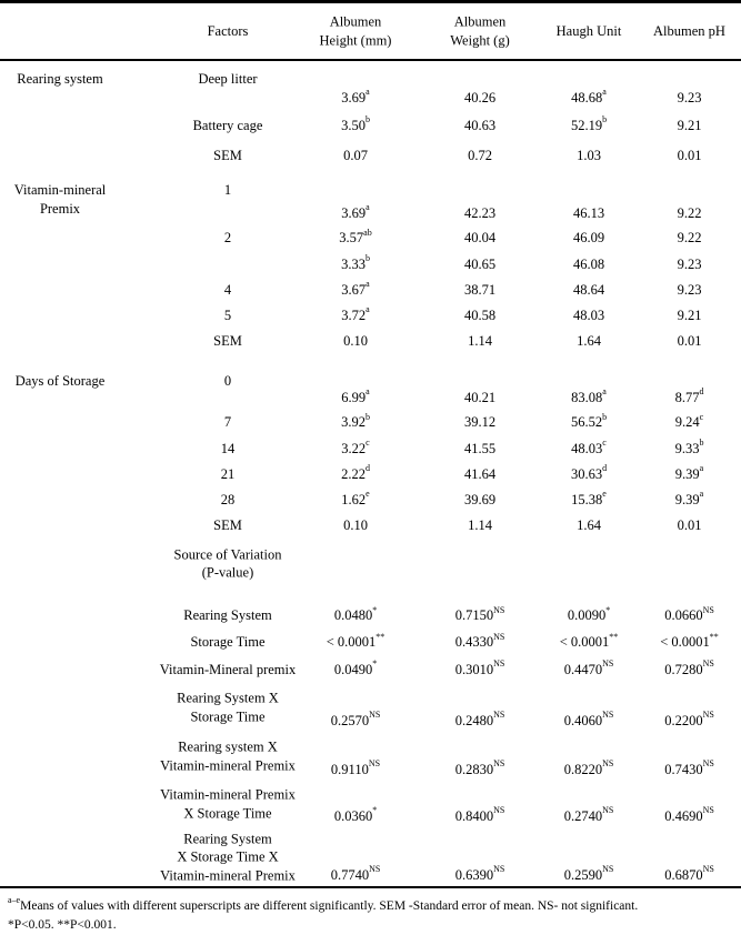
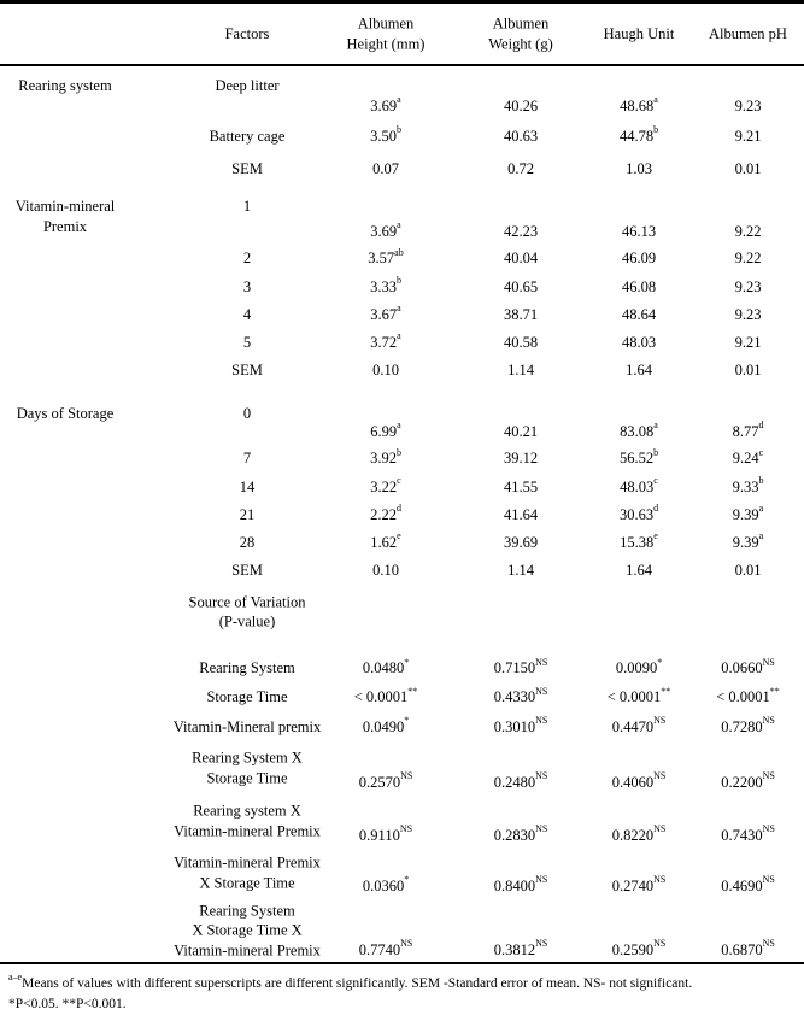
  Factors
  Albumen
  Height (mm)
  Albumen
  Weight (g)
  Haugh Unit
  Albumen pH
  Rearing system
  Deep litter
  3.69a
  40.26
  48.68a
  9.23
  Battery cage
  3.50b
  40.63
- 52.19b
+ 44.78b
  9.21
  SEM
  0.07
  0.72
  1.03
  0.01
  Vitamin-mineral
  Premix
  1
  3.69a
  42.23
  46.13
  9.22
  2
  3.57ab
  40.04
  46.09
  9.22
+ 3
  3.33b
  40.65
  46.08
  9.23
  4
  3.67a
  38.71
  48.64
  9.23
  5
  3.72a
  40.58
  48.03
  9.21
  SEM
  0.10
  1.14
  1.64
  0.01
  Days of Storage
  0
  6.99a
  40.21
  83.08a
  8.77d
  7
  3.92b
  39.12
  56.52b
  9.24c
  14
  3.22c
  41.55
  48.03c
  9.33b
  21
  2.22d
  41.64
  30.63d
  9.39a
  28
  1.62e
  39.69
  15.38e
  9.39a
  SEM
  0.10
  1.14
  1.64
  0.01
  Source of Variation
  (P-value)
  Rearing System
  0.0480*
  0.7150NS
  0.0090*
  0.0660NS
  Storage Time
  < 0.0001**
  0.4330NS
  < 0.0001**
  < 0.0001**
  Vitamin-Mineral premix
  0.0490*
  0.3010NS
  0.4470NS
  0.7280NS
  Rearing System X
  Storage Time
  0.2570NS
  0.2480NS
  0.4060NS
  0.2200NS
  Rearing system X
  Vitamin-mineral Premix
  0.9110NS
  0.2830NS
  0.8220NS
  0.7430NS
  Vitamin-mineral Premix
  X Storage Time
  0.0360*
  0.8400NS
  0.2740NS
  0.4690NS
  Rearing System
  X Storage Time X
  Vitamin-mineral Premix
  0.7740NS
- 0.6390NS
+ 0.3812NS
  0.2590NS
  0.6870NS
  a–eMeans of values with different superscripts are different significantly. SEM -Standard error of mean. NS- not significant.
  *P<0.05. **P<0.001.
